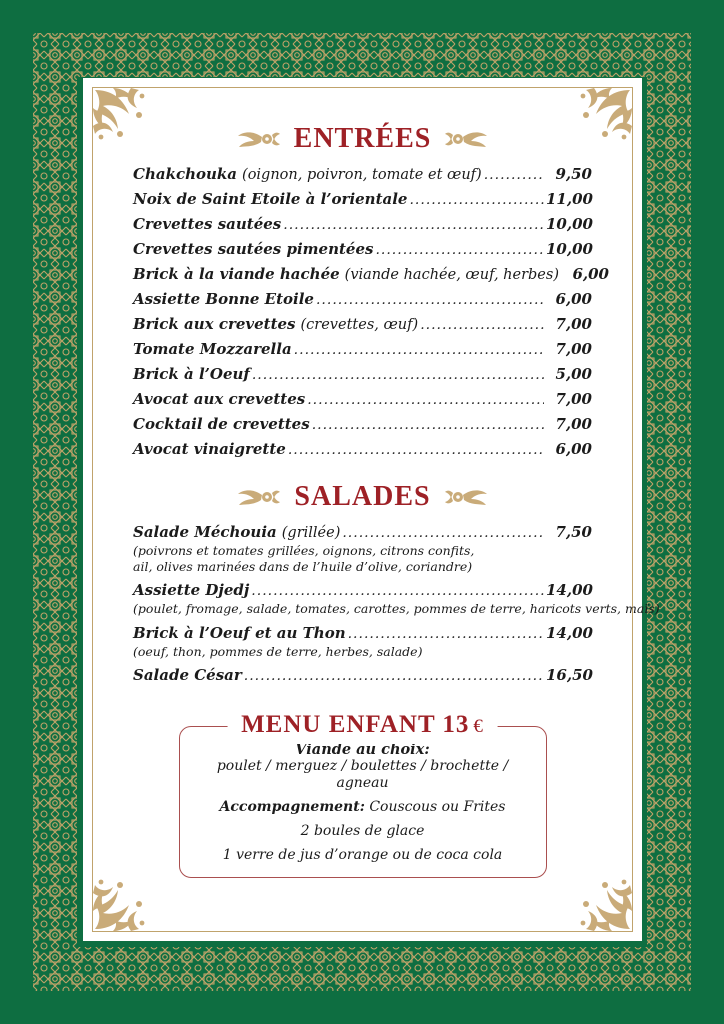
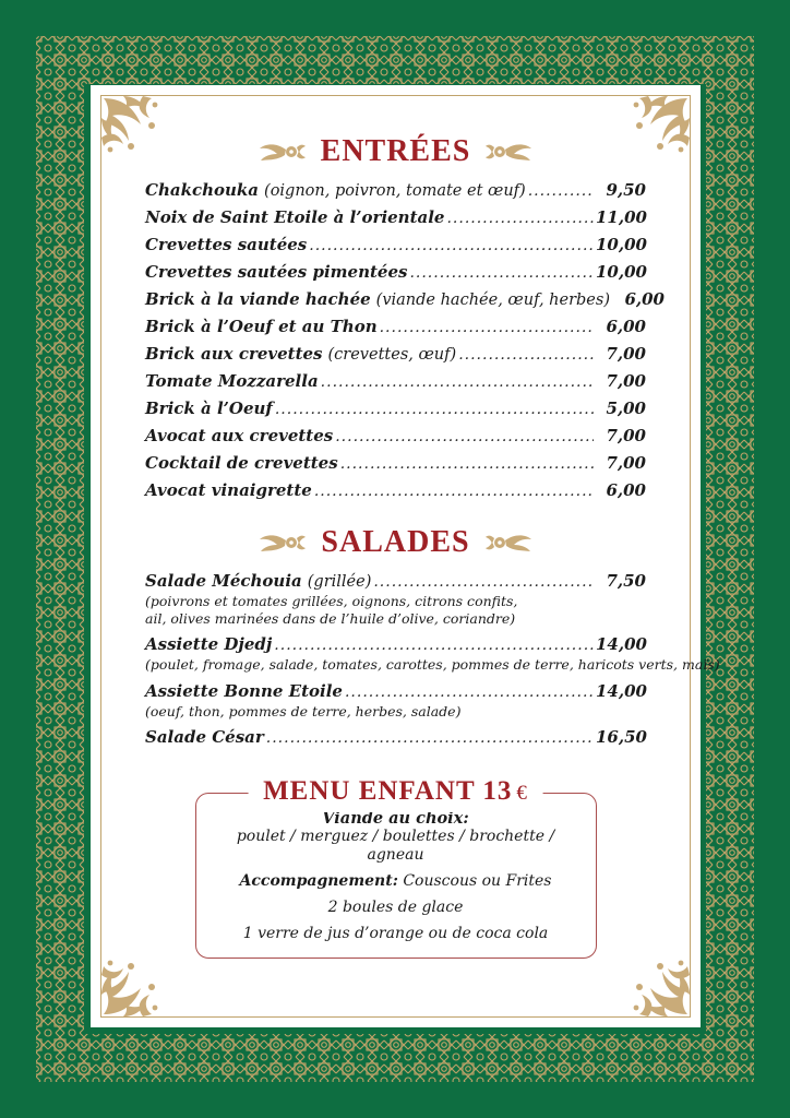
  ENTRÉES
  Chakchouka
  (oignon, poivron, tomate et œuf)
  9,50
  Noix de Saint Etoile à l’orientale
  11,00
  Crevettes sautées
  10,00
  Crevettes sautées pimentées
  10,00
  Brick à la viande hachée
  (viande hachée, œuf, herbes)
  6,00
- Assiette Bonne Etoile
+ Brick à l’Oeuf et au Thon
  6,00
  Brick aux crevettes
  (crevettes, œuf)
  7,00
  Tomate Mozzarella
  7,00
  Brick à l’Oeuf
  5,00
  Avocat aux crevettes
  7,00
  Cocktail de crevettes
  7,00
  Avocat vinaigrette
  6,00
  SALADES
  Salade Méchouia
  (grillée)
  7,50
  (poivrons et tomates grillées, oignons, citrons confits,
  ail, olives marinées dans de l’huile d’olive, coriandre)
  Assiette Djedj
  14,00
  (poulet, fromage, salade, tomates, carottes, pommes de terre, haricots verts, maïs)
- Brick à l’Oeuf et au Thon
+ Assiette Bonne Etoile
  14,00
  (oeuf, thon, pommes de terre, herbes, salade)
  Salade César
  16,50
  MENU ENFANT 13 €
  Viande au choix:
  poulet / merguez / boulettes / brochette / agneau
  Accompagnement: Couscous ou Frites
  2 boules de glace
  1 verre de jus d’orange ou de coca cola
